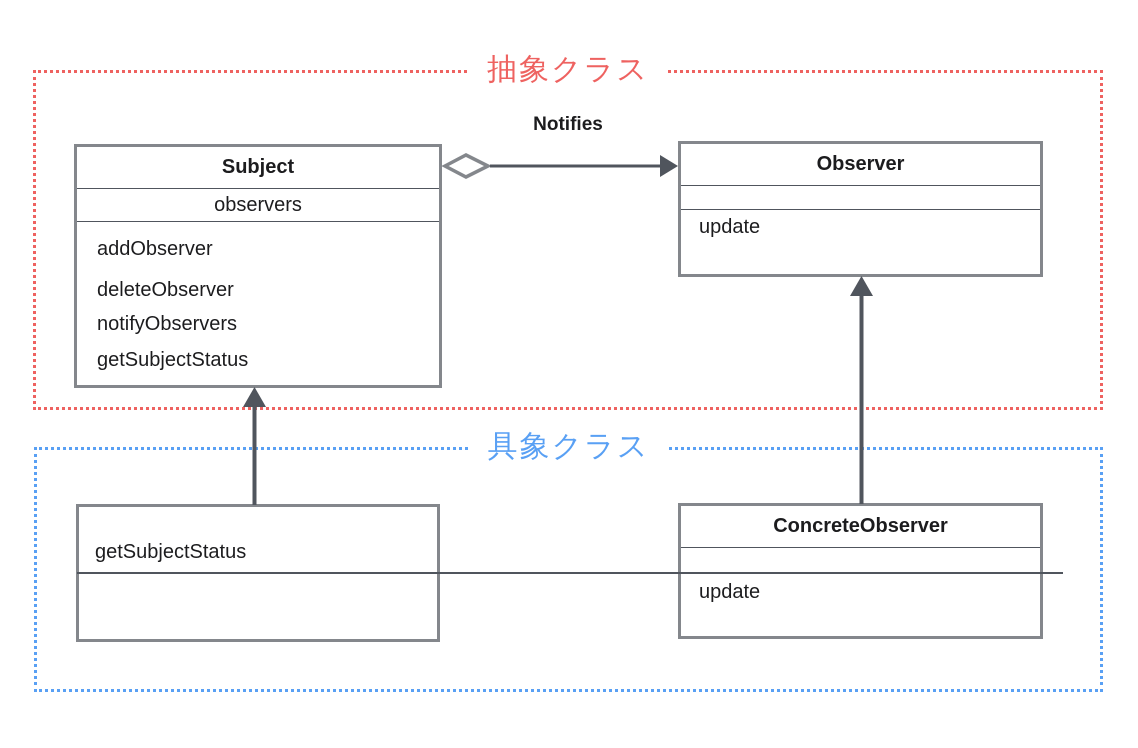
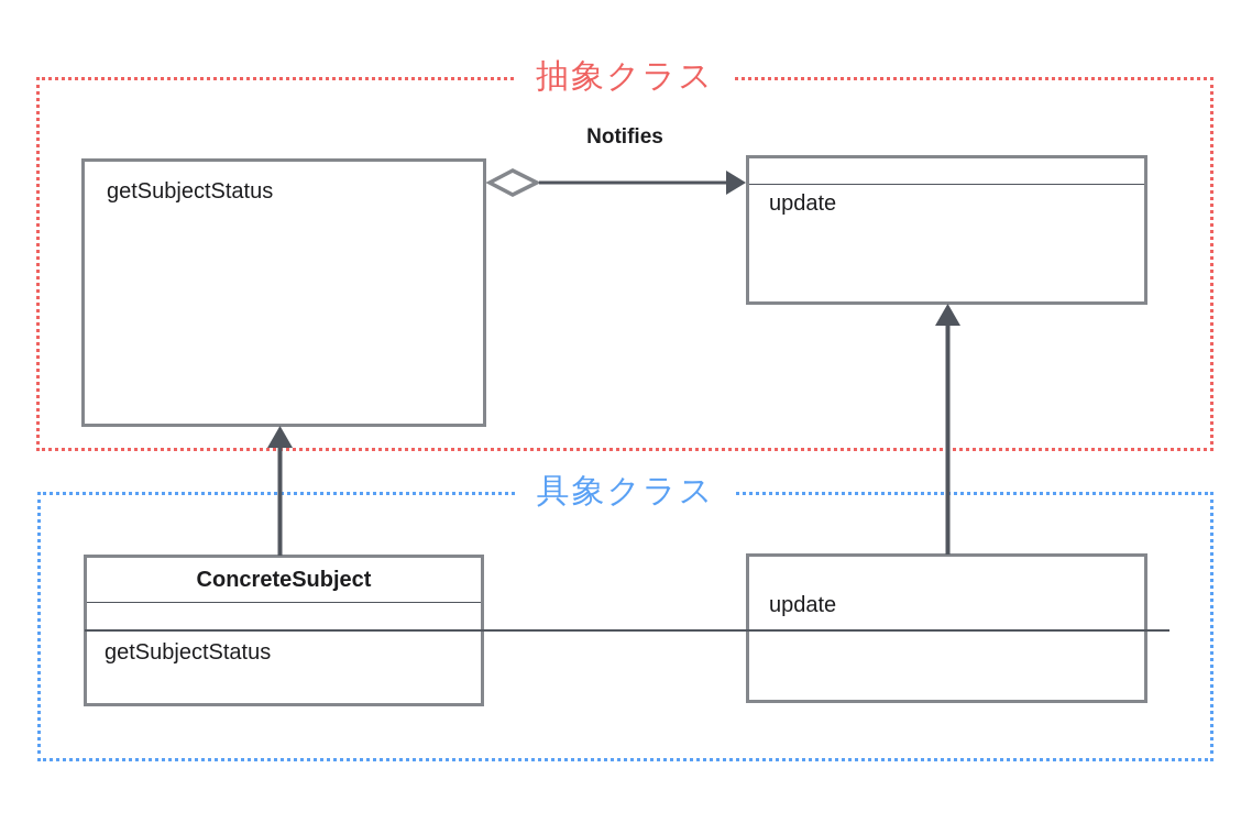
  抽象クラス
  具象クラス
- Subject
- observers
- addObserver
- deleteObserver
- notifyObservers
  getSubjectStatus
- Observer
  update
+ ConcreteSubject
  getSubjectStatus
- ConcreteObserver
  update
  Notifies
